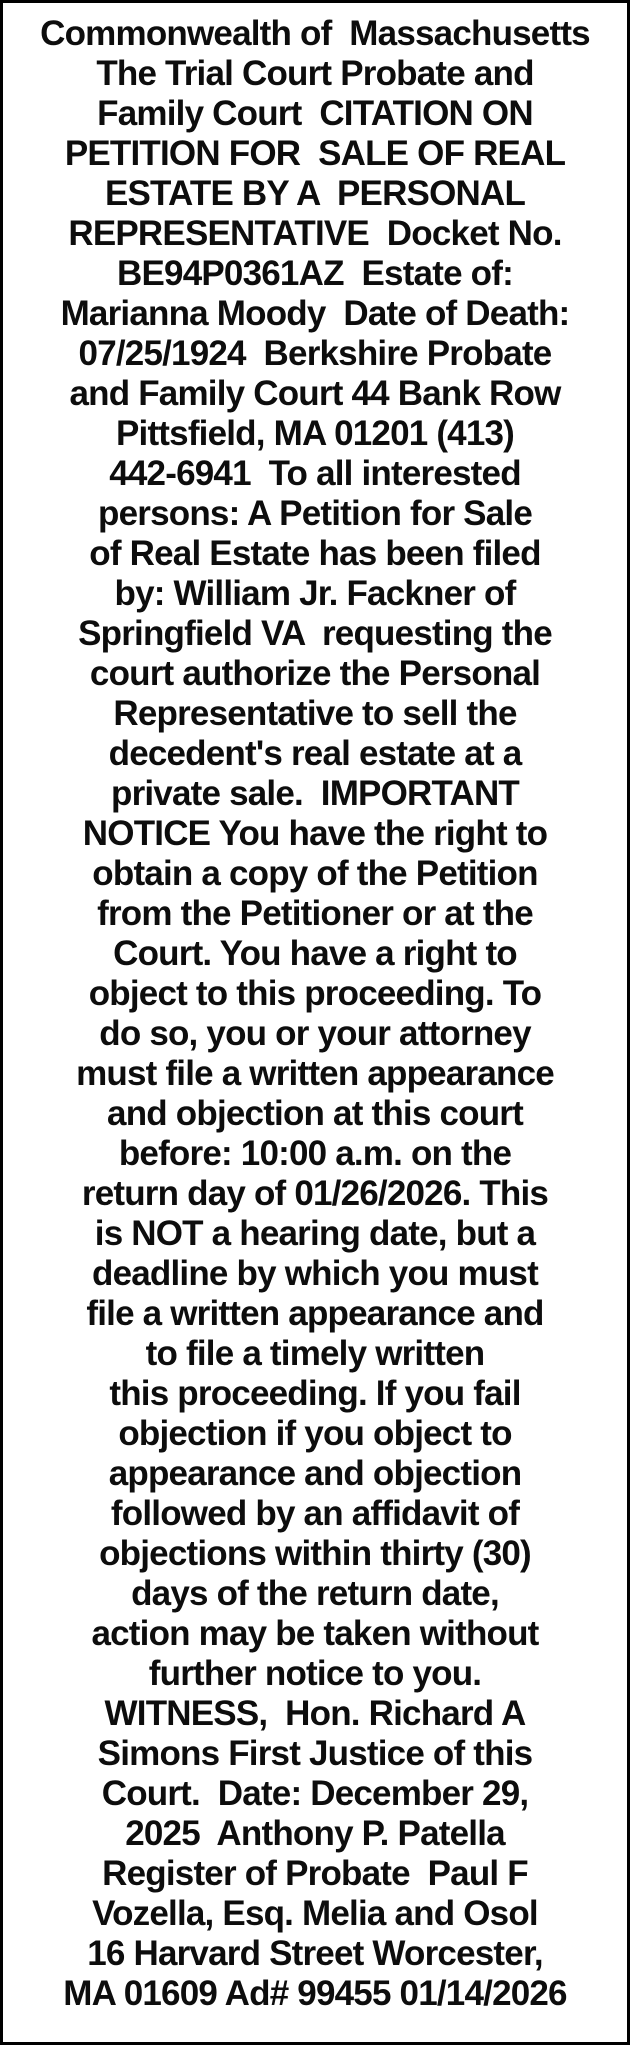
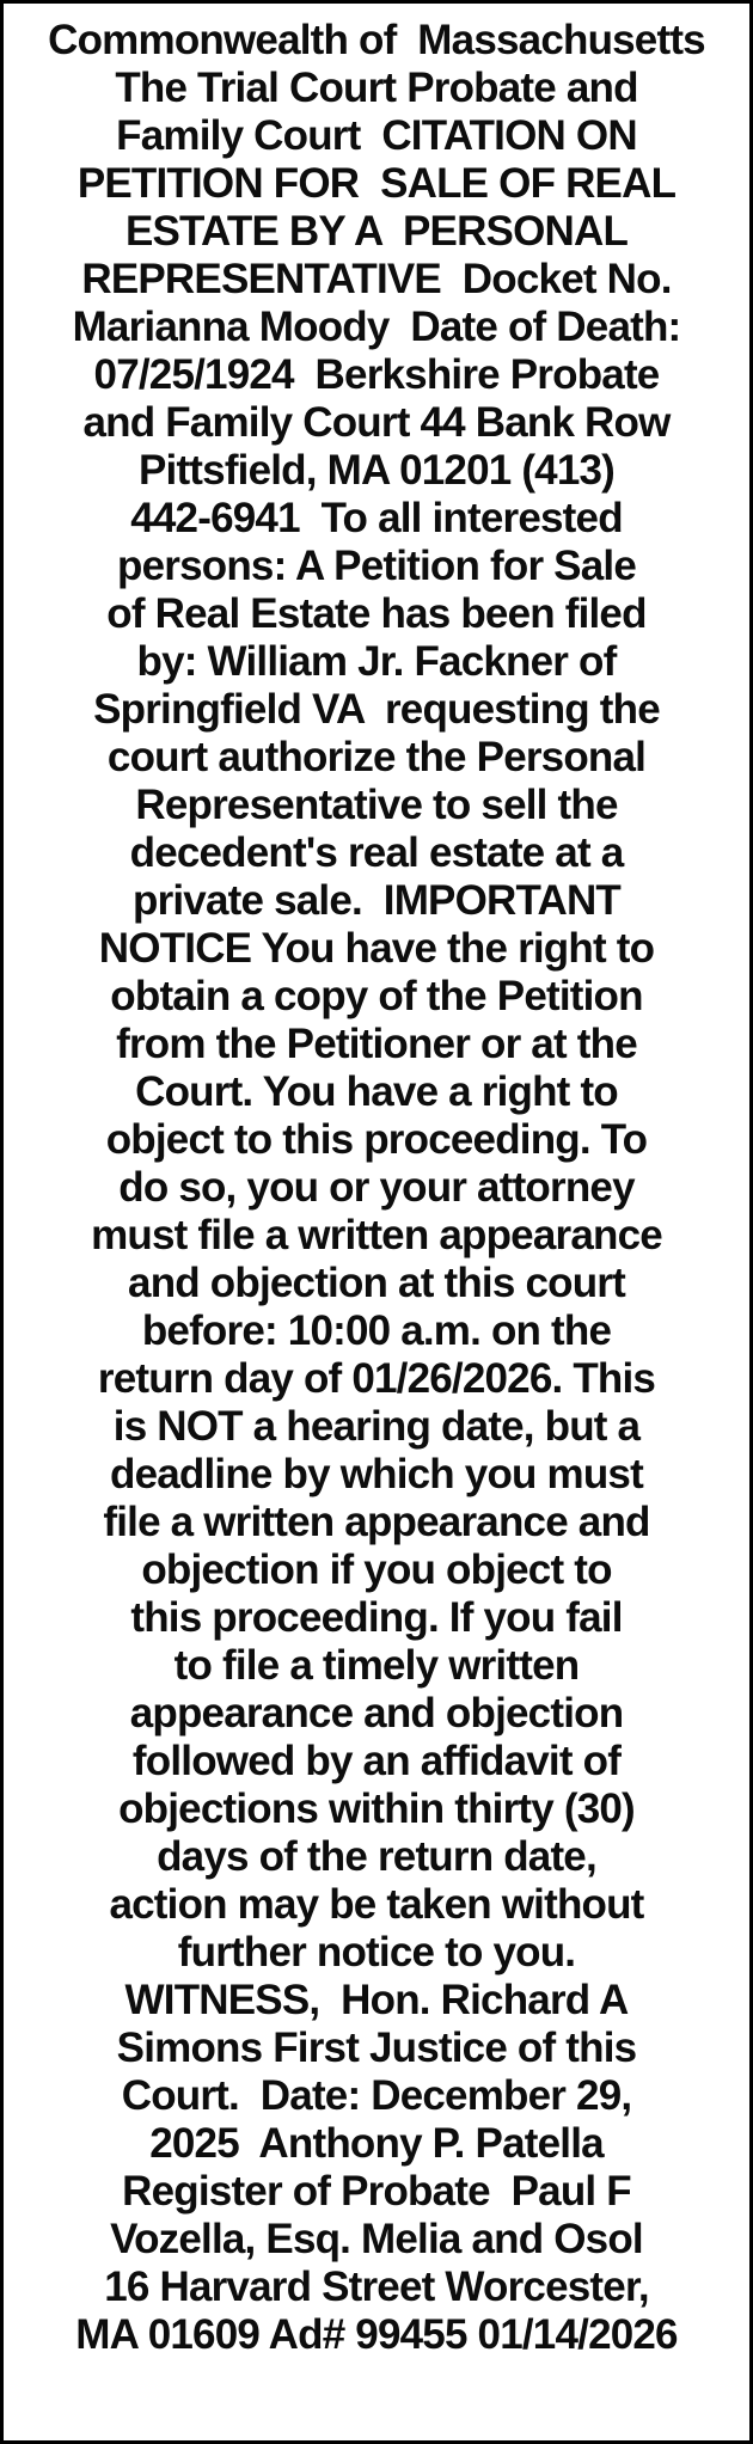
  Commonwealth of Massachusetts
  The Trial Court Probate and
  Family Court CITATION ON
  PETITION FOR SALE OF REAL
  ESTATE BY A PERSONAL
  REPRESENTATIVE Docket No.
- BE94P0361AZ Estate of:
  Marianna Moody Date of Death:
  07/25/1924 Berkshire Probate
  and Family Court 44 Bank Row
  Pittsfield, MA 01201 (413)
  442-6941 To all interested
  persons: A Petition for Sale
  of Real Estate has been filed
  by: William Jr. Fackner of
  Springfield VA requesting the
  court authorize the Personal
  Representative to sell the
  decedent's real estate at a
  private sale. IMPORTANT
  NOTICE You have the right to
  obtain a copy of the Petition
  from the Petitioner or at the
  Court. You have a right to
  object to this proceeding. To
  do so, you or your attorney
  must file a written appearance
  and objection at this court
  before: 10:00 a.m. on the
  return day of 01/26/2026. This
  is NOT a hearing date, but a
  deadline by which you must
  file a written appearance and
- to file a timely written
+ objection if you object to
  this proceeding. If you fail
- objection if you object to
+ to file a timely written
  appearance and objection
  followed by an affidavit of
  objections within thirty (30)
  days of the return date,
  action may be taken without
  further notice to you.
  WITNESS, Hon. Richard A
  Simons First Justice of this
  Court. Date: December 29,
  2025 Anthony P. Patella
  Register of Probate Paul F
  Vozella, Esq. Melia and Osol
  16 Harvard Street Worcester,
  MA 01609 Ad# 99455 01/14/2026
